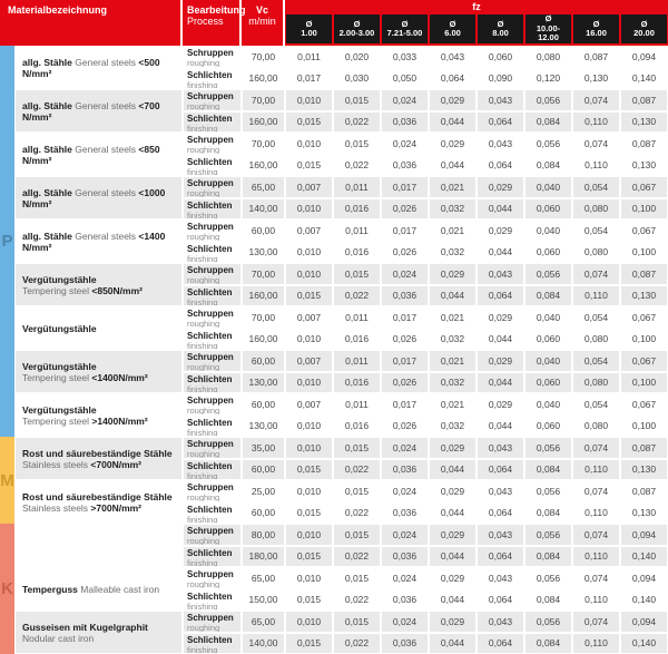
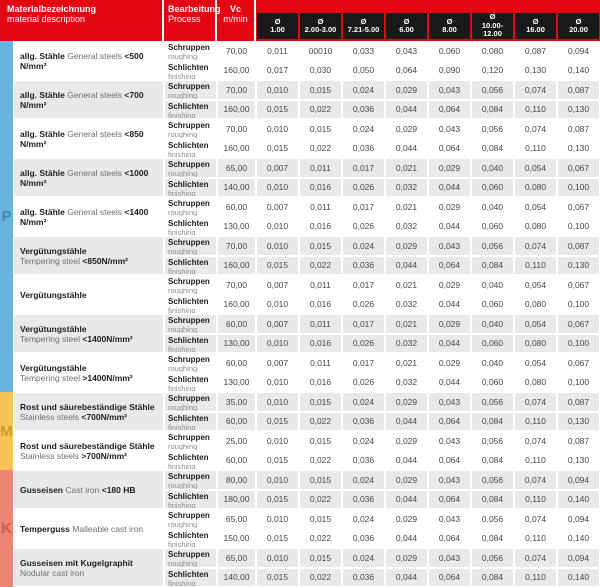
  Materialbezeichnung
+ material description
  Bearbeitun
  Process
  Vc
  m/min
- fz
  Ø
  1.00
  Ø
  2.00-3.00
  Ø
  7.21-5.00
  Ø
  6.00
  Ø
  8.00
  Ø
  10.00-12.00
  Ø
  16.00
  Ø
  20.00
  P
  M
  K
  allg. Stähle General steels <500 N/mm²
  Schruppen
  roughing
  70,00
  0,011
- 0,020
+ 00010
  0,033
  0,043
  0,060
  0,080
  0,087
  0,094
  Schlichten
  finishing
  160,00
  0,017
  0,030
  0,050
  0,064
  0,090
  0,120
  0,130
  0,140
  allg. Stähle General steels <700 N/mm²
  Schruppen
  roughing
  70,00
  0,010
  0,015
  0,024
  0,029
  0,043
  0,056
  0,074
  0,087
  Schlichten
  finishing
  160,00
  0,015
  0,022
  0,036
  0,044
  0,064
  0,084
  0,110
  0,130
  allg. Stähle General steels <850 N/mm²
  Schruppen
  roughing
  70,00
  0,010
  0,015
  0,024
  0,029
  0,043
  0,056
  0,074
  0,087
  Schlichten
  finishing
  160,00
  0,015
  0,022
  0,036
  0,044
  0,064
  0,084
  0,110
  0,130
  allg. Stähle General steels <1000 N/mm²
  Schruppen
  roughing
  65,00
  0,007
  0,011
  0,017
  0,021
  0,029
  0,040
  0,054
  0,067
  Schlichten
  finishing
  140,00
  0,010
  0,016
  0,026
  0,032
  0,044
  0,060
  0,080
  0,100
  allg. Stähle General steels <1400 N/mm²
  Schruppen
  roughing
  60,00
  0,007
  0,011
  0,017
  0,021
  0,029
  0,040
  0,054
  0,067
  Schlichten
  finishing
  130,00
  0,010
  0,016
  0,026
  0,032
  0,044
  0,060
  0,080
  0,100
  Vergütungstähle
  Tempering steel <850N/mm²
  Schruppen
  roughing
  70,00
  0,010
  0,015
  0,024
  0,029
  0,043
  0,056
  0,074
  0,087
  Schlichten
  finishing
  160,00
  0,015
  0,022
  0,036
  0,044
  0,064
  0,084
  0,110
  0,130
  Vergütungstähle
  Schruppen
  roughing
  70,00
  0,007
  0,011
  0,017
  0,021
  0,029
  0,040
  0,054
  0,067
  Schlichten
  finishing
  160,00
  0,010
  0,016
  0,026
  0,032
  0,044
  0,060
  0,080
  0,100
  Vergütungstähle
  Tempering steel <1400N/mm²
  Schruppen
  roughing
  60,00
  0,007
  0,011
  0,017
  0,021
  0,029
  0,040
  0,054
  0,067
  Schlichten
  finishing
  130,00
  0,010
  0,016
  0,026
  0,032
  0,044
  0,060
  0,080
  0,100
  Vergütungstähle
  Tempering steel >1400N/mm²
  Schruppen
  roughing
  60,00
  0,007
  0,011
  0,017
  0,021
  0,029
  0,040
  0,054
  0,067
  Schlichten
  finishing
  130,00
  0,010
  0,016
  0,026
  0,032
  0,044
  0,060
  0,080
  0,100
  Rost und säurebeständige Stähle
  Stainless steels <700N/mm²
  Schruppen
  roughing
  35,00
  0,010
  0,015
  0,024
  0,029
  0,043
  0,056
  0,074
  0,087
  Schlichten
  finishing
  60,00
  0,015
  0,022
  0,036
  0,044
  0,064
  0,084
  0,110
  0,130
  Rost und säurebeständige Stähle
  Stainless steels >700N/mm²
  Schruppen
  roughing
  25,00
  0,010
  0,015
  0,024
  0,029
  0,043
  0,056
  0,074
  0,087
  Schlichten
  finishing
  60,00
  0,015
  0,022
  0,036
  0,044
  0,064
  0,084
  0,110
  0,130
+ Gusseisen Cast iron <180 HB
  Schruppen
  roughing
  80,00
  0,010
  0,015
  0,024
  0,029
  0,043
  0,056
  0,074
  0,094
  Schlichten
  finishing
  180,00
  0,015
  0,022
  0,036
  0,044
  0,064
  0,084
  0,110
  0,140
  Temperguss Malleable cast iron
  Schruppen
  roughing
  65,00
  0,010
  0,015
  0,024
  0,029
  0,043
  0,056
  0,074
  0,094
  Schlichten
  finishing
  150,00
  0,015
  0,022
  0,036
  0,044
  0,064
  0,084
  0,110
  0,140
  Gusseisen mit Kugelgraphit
  Nodular cast iron
  Schruppen
  roughing
  65,00
  0,010
  0,015
  0,024
  0,029
  0,043
  0,056
  0,074
  0,094
  Schlichten
  finishing
  140,00
  0,015
  0,022
  0,036
  0,044
  0,064
  0,084
  0,110
  0,140
